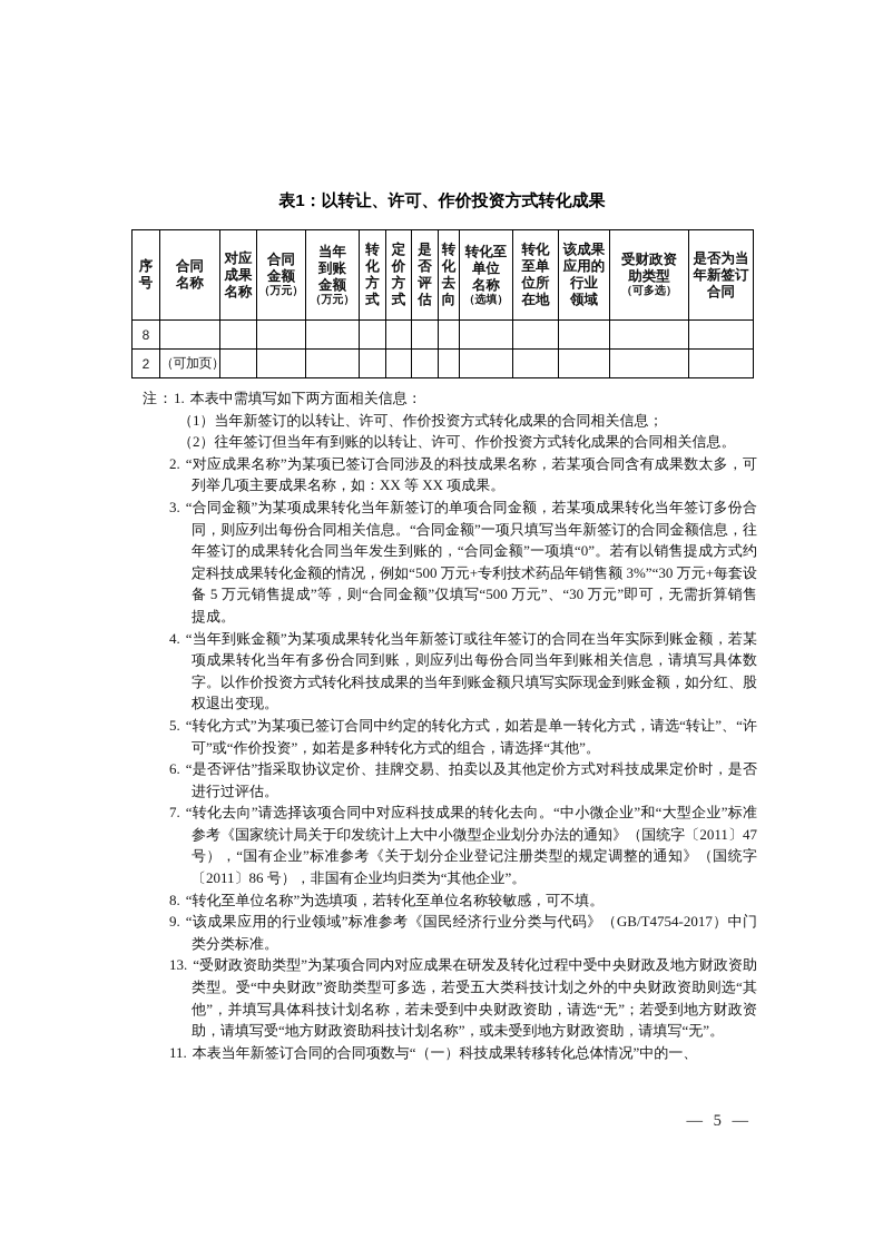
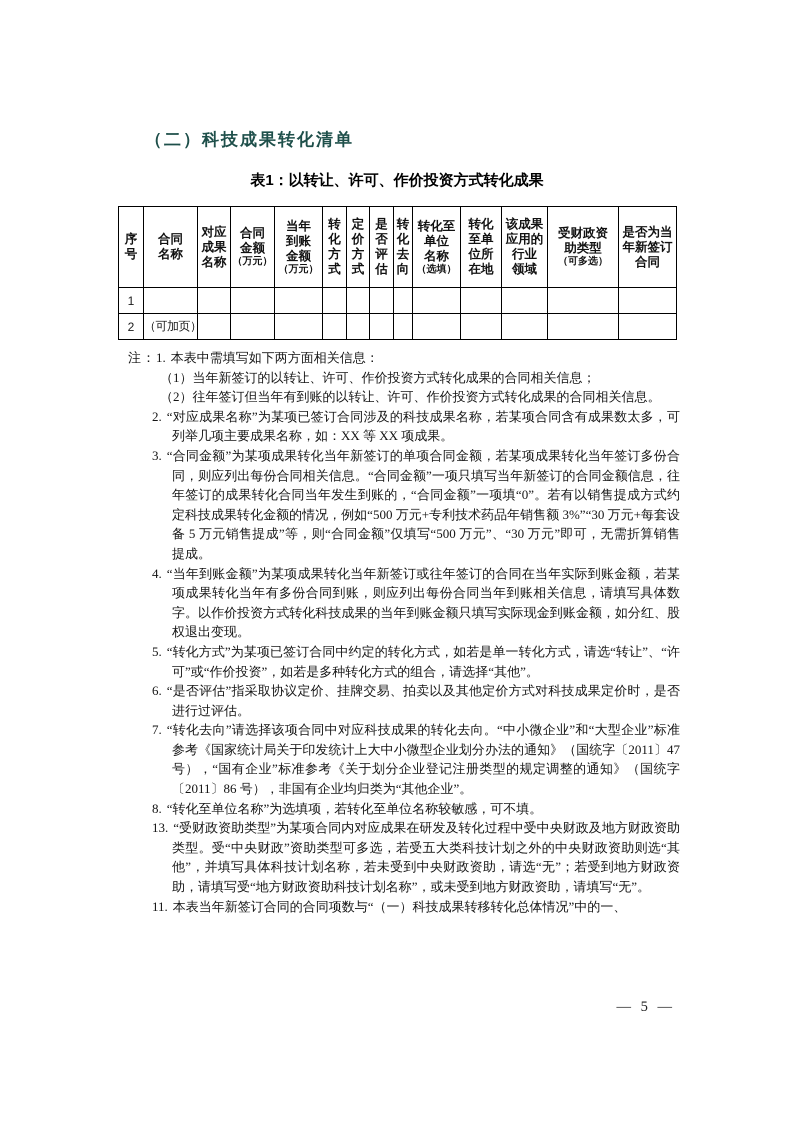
+ （二）科技成果转化清单
  表1：以转让、许可、作价投资方式转化成果
  序 号	合同 名称	对应 成果 名称	合同 金额（万元）	当年 到账 金额（万元）	转 化 方 式	定 价 方 式	是 否 评 估	转 化 去 向	转化至 单位 名称（选填）	转化 至单 位所 在地	该成果 应用的 行业 领域	受财政资 助类型（可多选）	是否为当 年新签订 合同
- 8
+ 1
  2	（可加页）
  注：1. 本表中需填写如下两方面相关信息：
  （1）当年新签订的以转让、许可、作价投资方式转化成果的合同相关信息；
  （2）往年签订但当年有到账的以转让、许可、作价投资方式转化成果的合同相关信息。
  2. “对应成果名称”为某项已签订合同涉及的科技成果名称，若某项合同含有成果数太多，可列举几项主要成果名称，如：XX 等 XX 项成果。
  3. “合同金额”为某项成果转化当年新签订的单项合同金额，若某项成果转化当年签订多份合同，则应列出每份合同相关信息。“合同金额”一项只填写当年新签订的合同金额信息，往年签订的成果转化合同当年发生到账的，“合同金额”一项填“0”。若有以销售提成方式约定科技成果转化金额的情况，例如“500 万元+专利技术药品年销售额 3%”“30 万元+每套设备 5 万元销售提成”等，则“合同金额”仅填写“500 万元”、“30 万元”即可，无需折算销售提成。
  4. “当年到账金额”为某项成果转化当年新签订或往年签订的合同在当年实际到账金额，若某项成果转化当年有多份合同到账，则应列出每份合同当年到账相关信息，请填写具体数字。以作价投资方式转化科技成果的当年到账金额只填写实际现金到账金额，如分红、股权退出变现。
  5. “转化方式”为某项已签订合同中约定的转化方式，如若是单一转化方式，请选“转让”、“许可”或“作价投资”，如若是多种转化方式的组合，请选择“其他”。
  6. “是否评估”指采取协议定价、挂牌交易、拍卖以及其他定价方式对科技成果定价时，是否进行过评估。
  7. “转化去向”请选择该项合同中对应科技成果的转化去向。“中小微企业”和“大型企业”标准参考《国家统计局关于印发统计上大中小微型企业划分办法的通知》（国统字〔2011〕47 号），“国有企业”标准参考《关于划分企业登记注册类型的规定调整的通知》（国统字〔2011〕86 号），非国有企业均归类为“其他企业”。
  8. “转化至单位名称”为选填项，若转化至单位名称较敏感，可不填。
- 9. “该成果应用的行业领域”标准参考《国民经济行业分类与代码》（GB/T4754-2017）中门类分类标准。
  13. “受财政资助类型”为某项合同内对应成果在研发及转化过程中受中央财政及地方财政资助类型。受“中央财政”资助类型可多选，若受五大类科技计划之外的中央财政资助则选“其他”，并填写具体科技计划名称，若未受到中央财政资助，请选“无”；若受到地方财政资助，请填写受“地方财政资助科技计划名称”，或未受到地方财政资助，请填写“无”。
  11. 本表当年新签订合同的合同项数与“（一）科技成果转移转化总体情况”中的一、
  — 5 —
